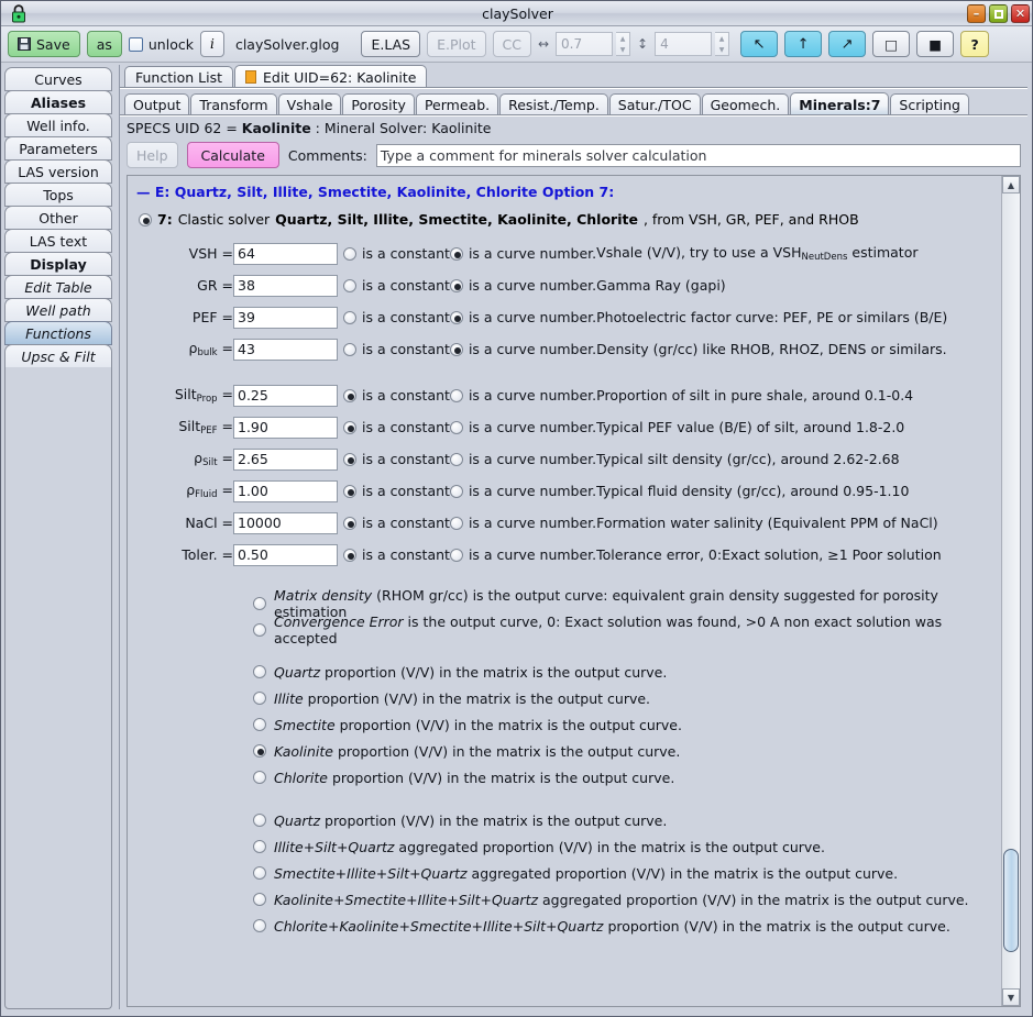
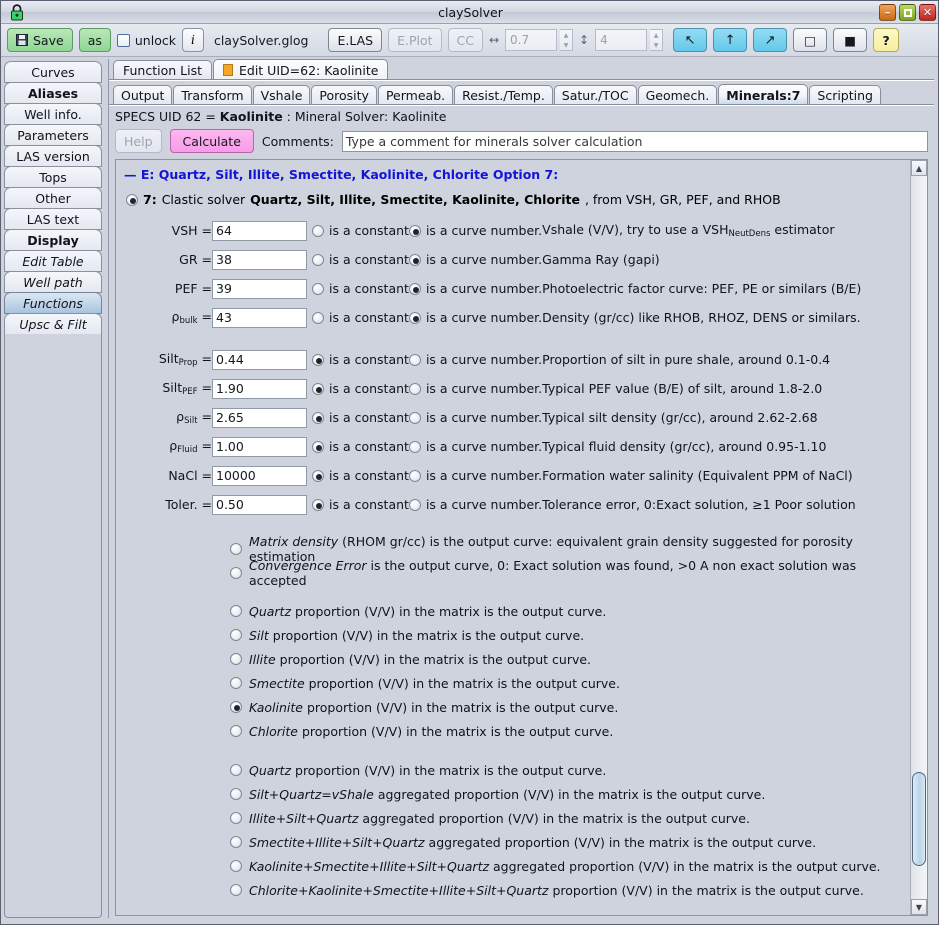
  claySolver
  –
  ✕
  Save
  as
  unlock
  i
  claySolver.glog
  E.LAS
  E.Plot
  CC
  ↔
  0.7
  ↕
  4
  ↖
  ↑
  ↗
  □
  ■
  ?
  Curves
  Aliases
  Well info.
  Parameters
  LAS version
  Tops
  Other
  LAS text
  Display
  Edit Table
  Well path
  Functions
  Upsc & Filt
  Function List
  Edit UID=62: Kaolinite
  Output
  Transform
  Vshale
  Porosity
  Permeab.
  Resist./Temp.
  Satur./TOC
  Geomech.
  Minerals:7
  Scripting
  SPECS UID 62 = Kaolinite : Mineral Solver: Kaolinite
  Help
  Calculate
  Comments:
  Type a comment for minerals solver calculation
  — E: Quartz, Silt, Illite, Smectite, Kaolinite, Chlorite Option 7:
  7:
  Clastic solver
  Quartz, Silt, Illite, Smectite, Kaolinite, Chlorite
  , from VSH, GR, PEF, and RHOB
  VSH =	64	is a constant	is a curve number.	Vshale (V/V), try to use a VSHNeutDens estimator
  GR =	38	is a constant	is a curve number.	Gamma Ray (gapi)
  PEF =	39	is a constant	is a curve number.	Photoelectric factor curve: PEF, PE or similars (B/E)
  ρbulk =	43	is a constant	is a curve number.	Density (gr/cc) like RHOB, RHOZ, DENS or similars.
- SiltProp =	0.25	is a constant	is a curve number.	Proportion of silt in pure shale, around 0.1-0.4
+ SiltProp =	0.44	is a constant	is a curve number.	Proportion of silt in pure shale, around 0.1-0.4
  SiltPEF =	1.90	is a constant	is a curve number.	Typical PEF value (B/E) of silt, around 1.8-2.0
  ρSilt =	2.65	is a constant	is a curve number.	Typical silt density (gr/cc), around 2.62-2.68
  ρFluid =	1.00	is a constant	is a curve number.	Typical fluid density (gr/cc), around 0.95-1.10
  NaCl =	10000	is a constant	is a curve number.	Formation water salinity (Equivalent PPM of NaCl)
  Toler. =	0.50	is a constant	is a curve number.	Tolerance error, 0:Exact solution, ≥1 Poor solution
  Matrix density (RHOM gr/cc) is the output curve: equivalent grain density suggested for porosity estimation
  Convergence Error is the output curve, 0: Exact solution was found, >0 A non exact solution was accepted
  Quartz proportion (V/V) in the matrix is the output curve.
+ Silt proportion (V/V) in the matrix is the output curve.
  Illite proportion (V/V) in the matrix is the output curve.
  Smectite proportion (V/V) in the matrix is the output curve.
  Kaolinite proportion (V/V) in the matrix is the output curve.
  Chlorite proportion (V/V) in the matrix is the output curve.
  Quartz proportion (V/V) in the matrix is the output curve.
+ Silt+Quartz=vShale aggregated proportion (V/V) in the matrix is the output curve.
  Illite+Silt+Quartz aggregated proportion (V/V) in the matrix is the output curve.
  Smectite+Illite+Silt+Quartz aggregated proportion (V/V) in the matrix is the output curve.
  Kaolinite+Smectite+Illite+Silt+Quartz aggregated proportion (V/V) in the matrix is the output curve.
  Chlorite+Kaolinite+Smectite+Illite+Silt+Quartz proportion (V/V) in the matrix is the output curve.
  ▲
  ▼
